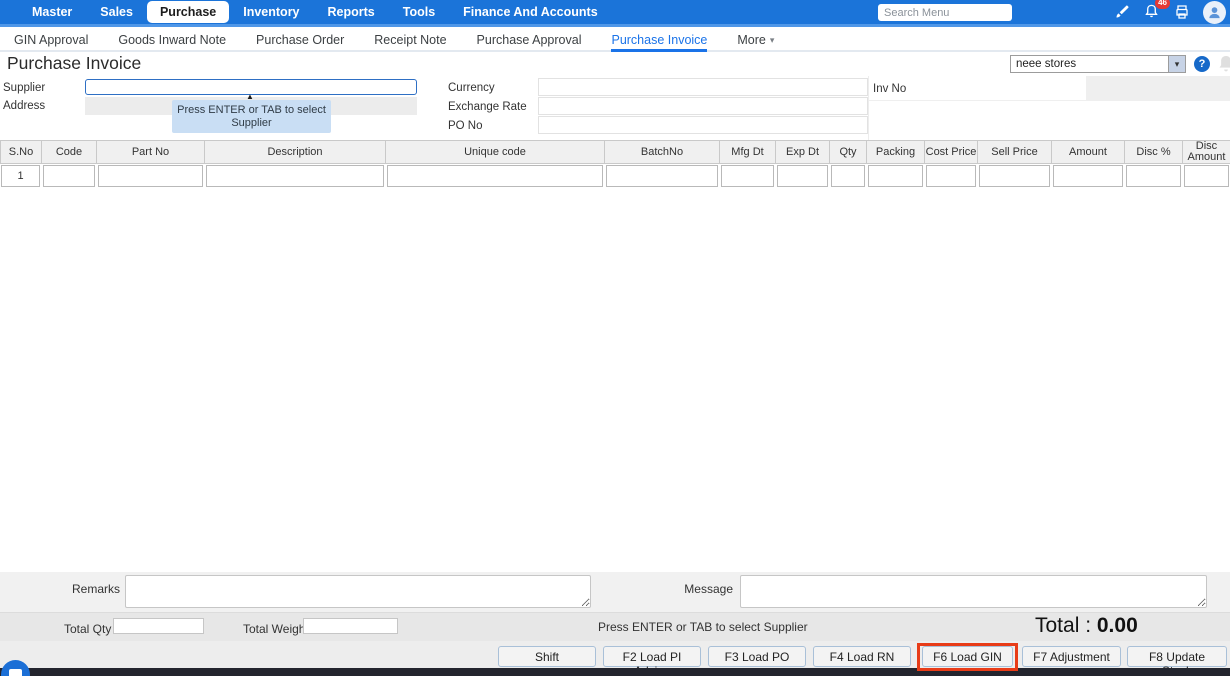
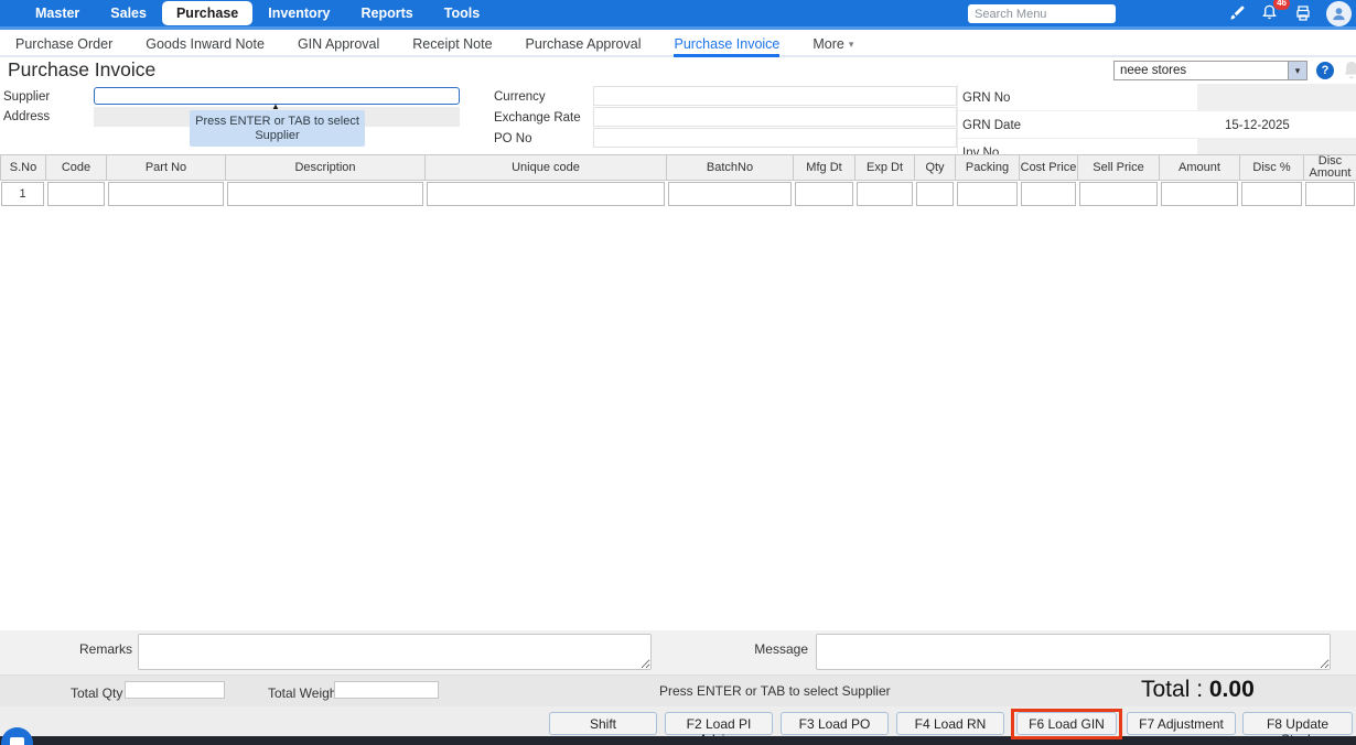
  Master
  Sales
  Purchase
  Inventory
  Reports
  Tools
- Finance And Accounts
  Search Menu
  46
- GIN Approval
+ Purchase Order
  Goods Inward Note
- Purchase Order
+ GIN Approval
  Receipt Note
  Purchase Approval
  Purchase Invoice
  More
  ▾
  Purchase Invoice
  neee stores
  ▾
  ?
  Supplier
  Address
  ▲
  Press ENTER or TAB to select Supplier
  Currency
  Exchange Rate
  PO No
+ GRN No
+ GRN Date
+ 15-12-2025
  Inv No
  S.No
  Code
  Part No
  Description
  Unique code
  BatchNo
  Mfg Dt
  Exp Dt
  Qty
  Packing
  Cost Price
  Sell Price
  Amount
  Disc %
  Disc Amount
  1
  Remarks
  Message
  Total Qty
  Total Weig
  Press ENTER or TAB to select Supplier
  Total : 0.00
  Shift
  F3 Load PO
  F4 Load RN
  F6 Load GIN
  F7 Adjustment
